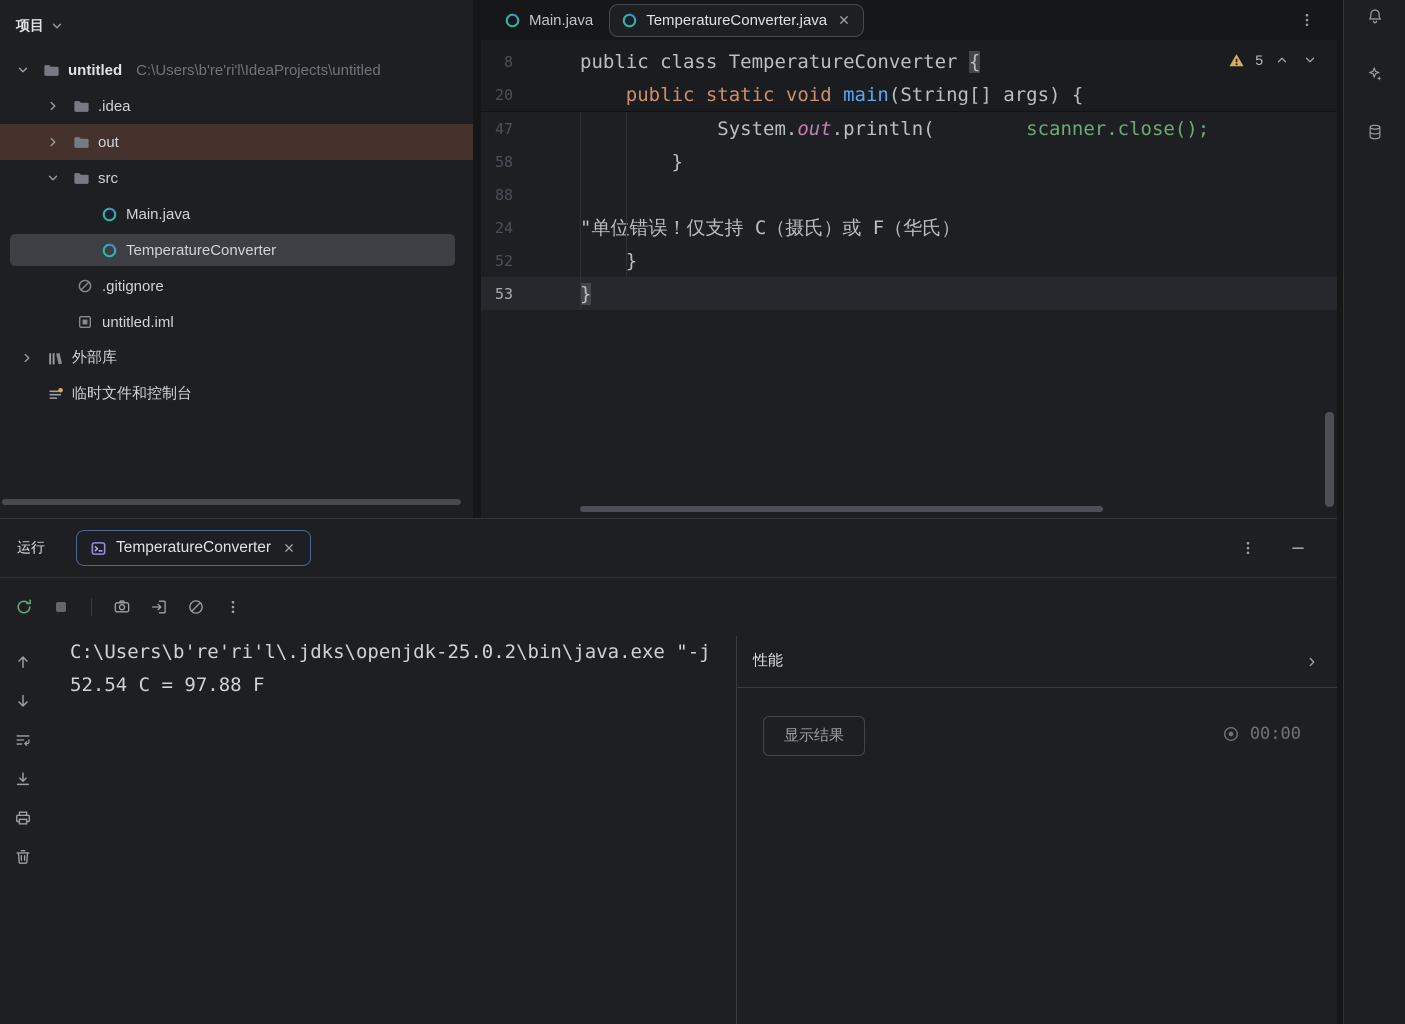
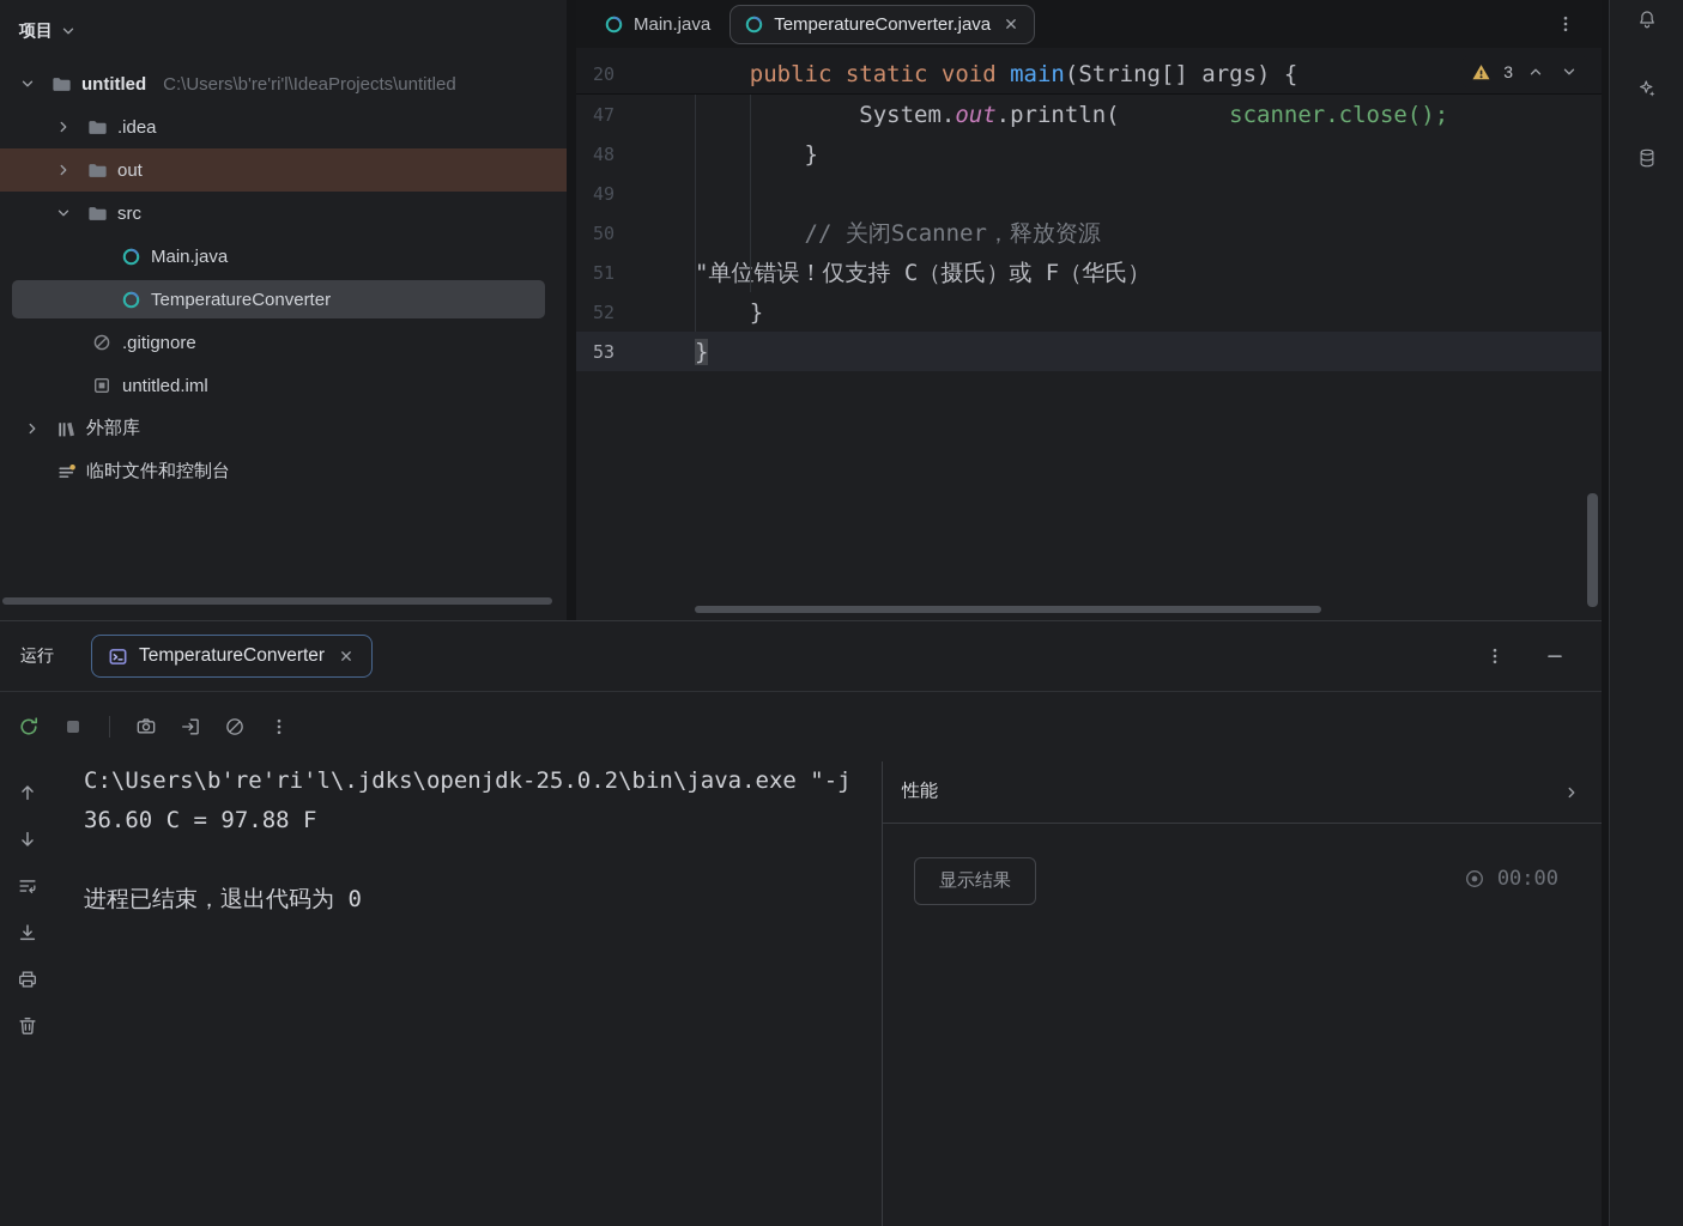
  项目
  untitled
  C:\Users\b're'ri'l\IdeaProjects\untitled
  .idea
  out
  src
  Main.java
  TemperatureConverter
  .gitignore
  untitled.iml
  外部库
  临时文件和控制台
  Main.java
  TemperatureConverter.java
- 8
- public class TemperatureConverter {
  20
  public static void main(String[] args) {
  47
  System.out.println( scanner.close();
- 58
+ 48
  }
- 88
+ 49
+ 50
+ // 关闭Scanner，释放资源
- 24
+ 51
  "单位错误！仅支持 C（摄氏）或 F（华氏）
  52
  }
  53
  }
- 5
+ 3
  运行
  TemperatureConverter
  C:\Users\b're'ri'l\.jdks\openjdk-25.0.2\bin\java.exe "-j
- 52.54 C = 97.88 F
+ 36.60 C = 97.88 F
+ 进程已结束，退出代码为 0
  性能
  显示结果
  00:00
